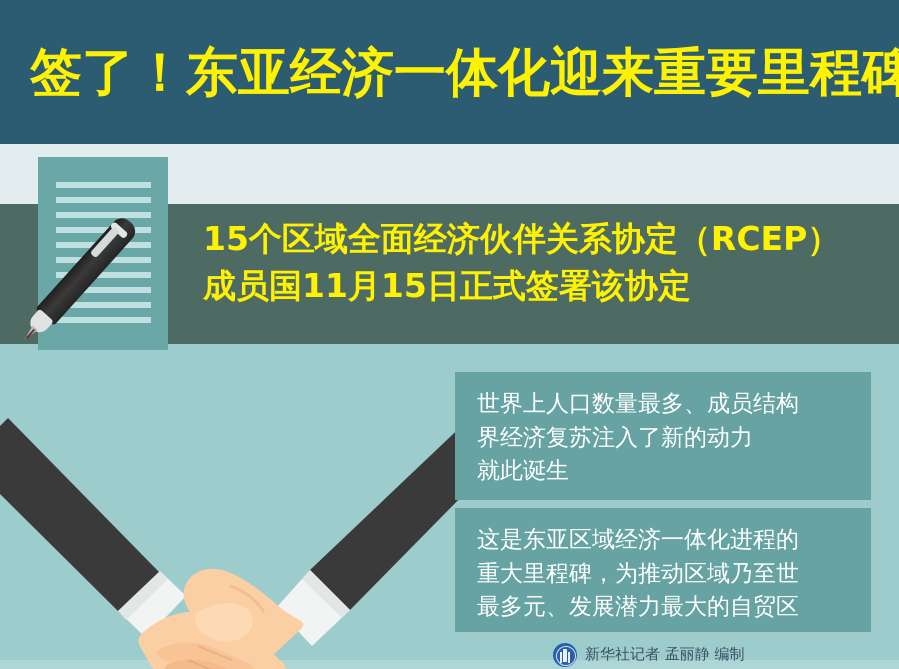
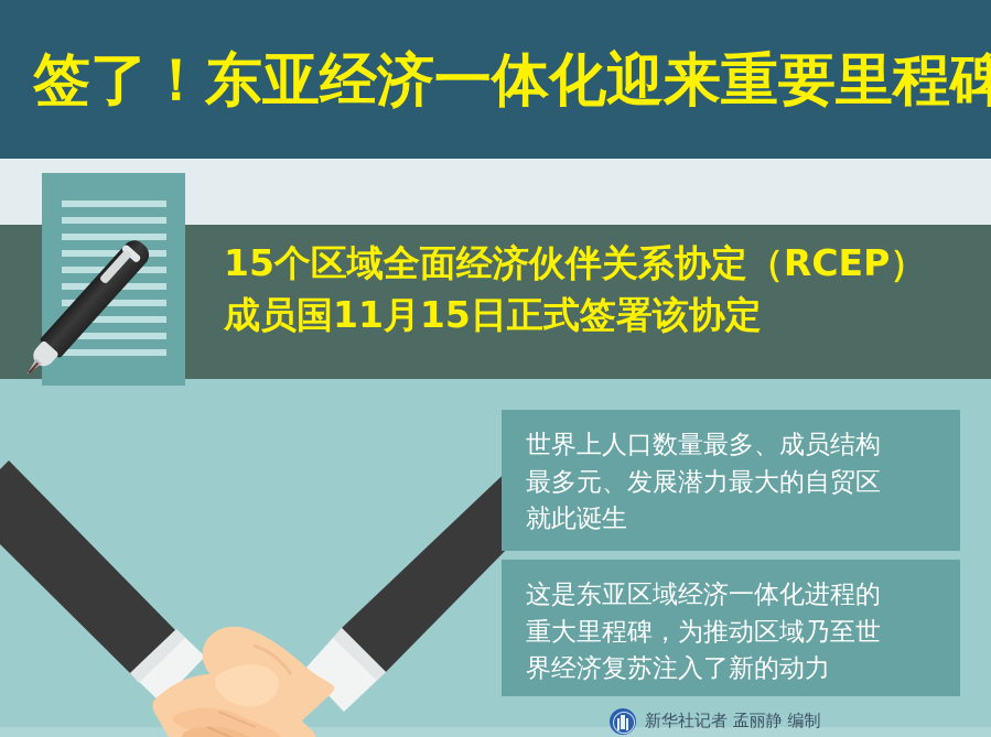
  签了！东亚经济一体化迎来重要里程碑
  15个区域全面经济伙伴关系协定（RCEP）
  成员国11月15日正式签署该协定
  世界上人口数量最多、成员结构
- 界经济复苏注入了新的动力
+ 最多元、发展潜力最大的自贸区
  就此诞生
  这是东亚区域经济一体化进程的
  重大里程碑，为推动区域乃至世
- 最多元、发展潜力最大的自贸区
+ 界经济复苏注入了新的动力
  新华社记者 孟丽静 编制
